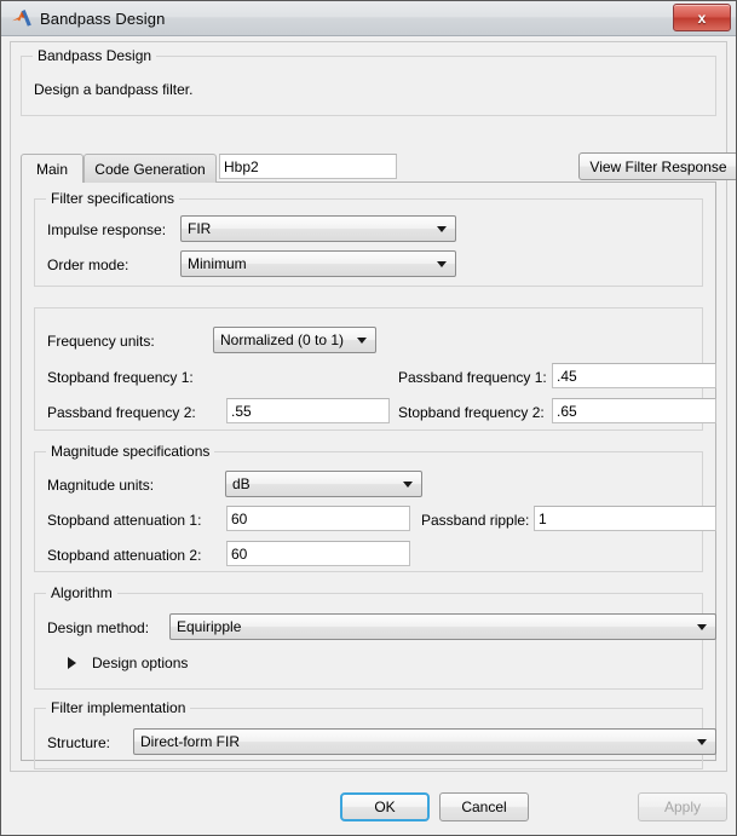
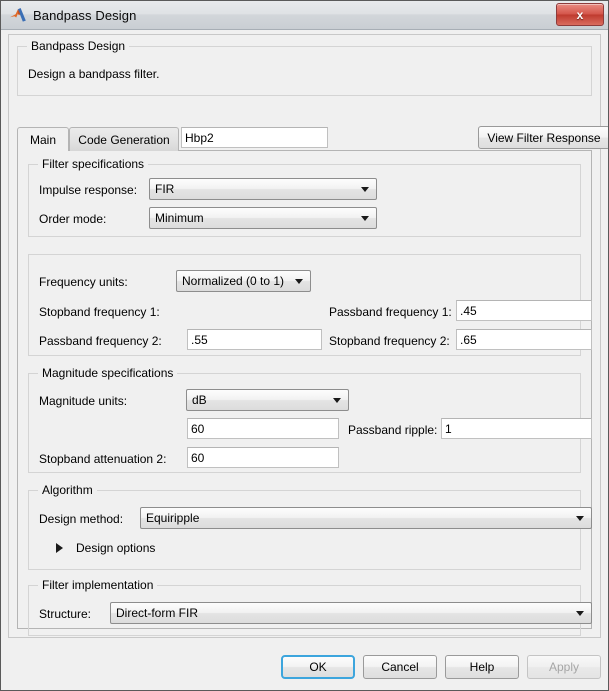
  Bandpass Design
  x
  Bandpass Design
  Design a bandpass filter.
  Hbp2
  View Filter Response
  Main
  Code Generation
  Filter specifications
  Impulse response:
  FIR
  Order mode:
  Minimum
  Frequency units:
  Normalized (0 to 1)
  Stopband frequency 1:
  Passband frequency 1:
  .45
  Passband frequency 2:
  .55
  Stopband frequency 2:
  .65
  Magnitude specifications
  Magnitude units:
  dB
- Stopband attenuation 1:
  60
  Passband ripple:
  1
  Stopband attenuation 2:
  60
  Algorithm
  Design method:
  Equiripple
  Design options
  Filter implementation
  Structure:
  Direct-form FIR
  OK
  Cancel
+ Help
  Apply
